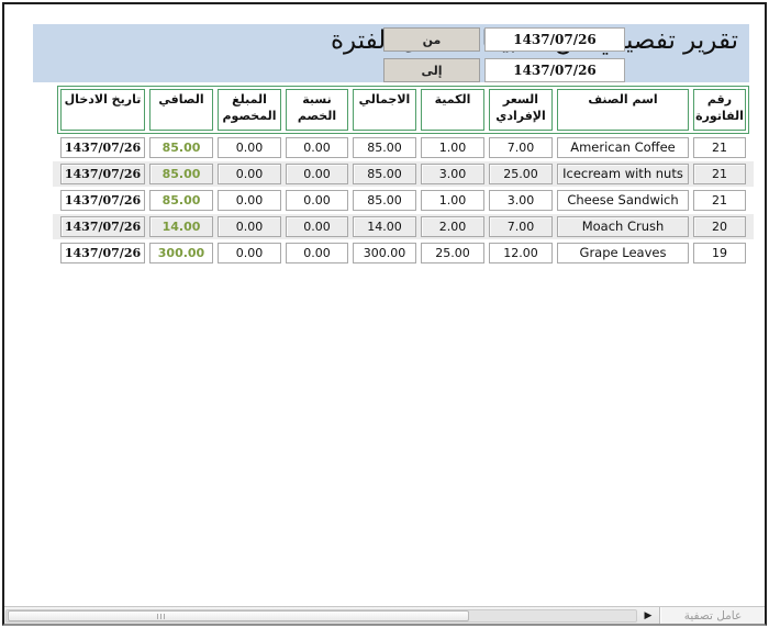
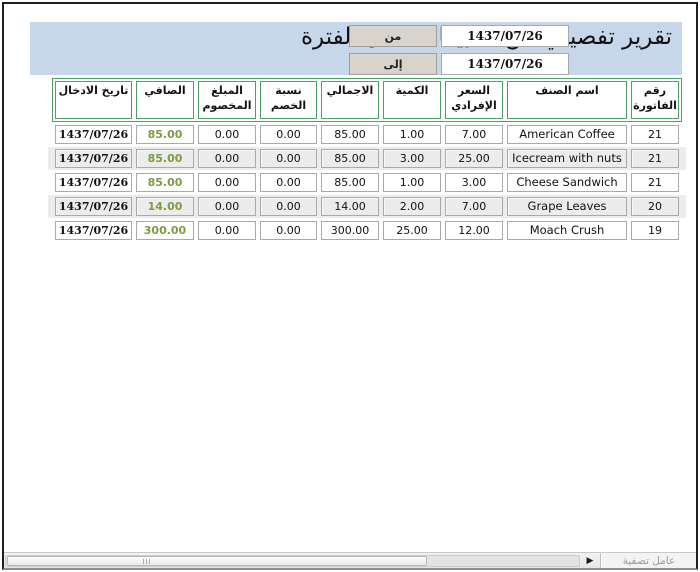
  1437/07/26
  من
  1437/07/26
  إلى
  رقم الفاتورة
  اسم الصنف
  السعر الإفرادي
  الكمية
  الاجمالي
  نسبة الخصم
  المبلغ المخصوم
  الصافي
  تاريخ الادخال
  21
  American Coffee
  7.00
  1.00
  85.00
  0.00
  0.00
  85.00
  1437/07/26
  21
  Icecream with nuts
  25.00
  3.00
  85.00
  0.00
  0.00
  85.00
  1437/07/26
  21
  Cheese Sandwich
  3.00
  1.00
  85.00
  0.00
  0.00
  85.00
  1437/07/26
  20
- Moach Crush
+ Grape Leaves
  7.00
  2.00
  14.00
  0.00
  0.00
  14.00
  1437/07/26
  19
- Grape Leaves
+ Moach Crush
  12.00
  25.00
  300.00
  0.00
  0.00
  300.00
  1437/07/26
  ▶
  عامل تصفية
